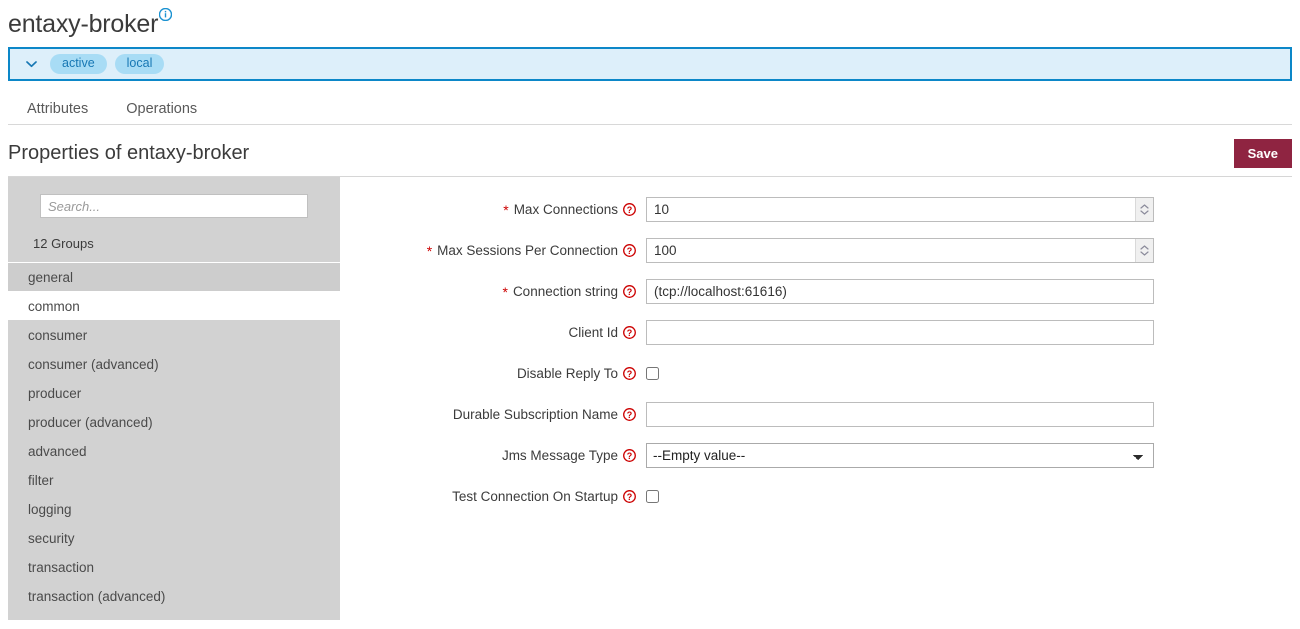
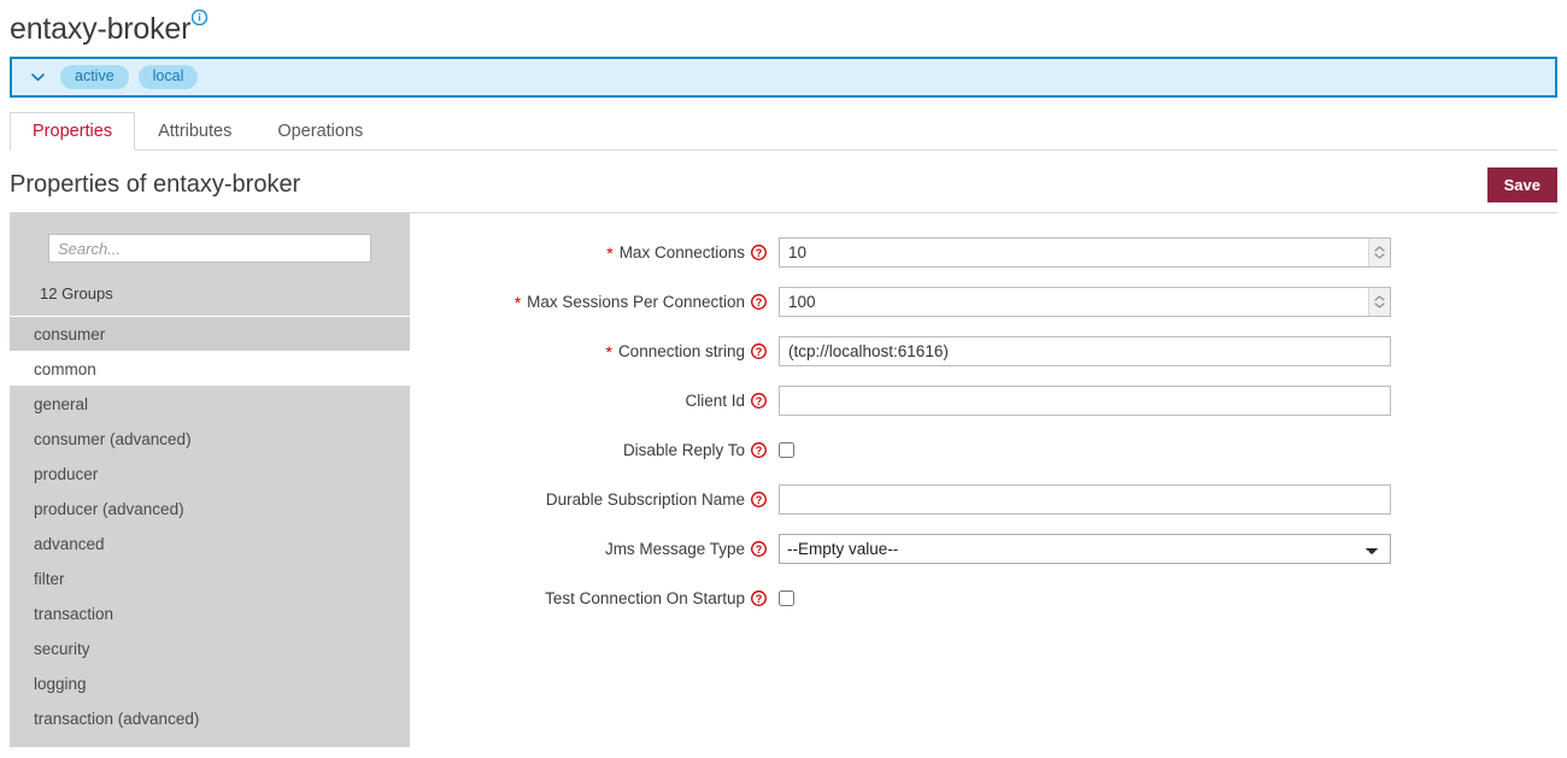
  entaxy-broker
  active
  local
+ Properties
  Attributes
  Operations
  Properties of entaxy-broker
  Save
  Search...
  12 Groups
- general
+ consumer
  common
- consumer
+ general
  consumer (advanced)
  producer
  producer (advanced)
  advanced
  filter
- logging
+ transaction
  security
- transaction
+ logging
  transaction (advanced)
  *
  Max Connections
  ?
  10
  *
  Max Sessions Per Connection
  ?
  100
  *
  Connection string
  ?
  (tcp://localhost:61616)
  Client Id
  ?
  Disable Reply To
  ?
  Durable Subscription Name
  ?
  Jms Message Type
  ?
  --Empty value--
  Test Connection On Startup
  ?
